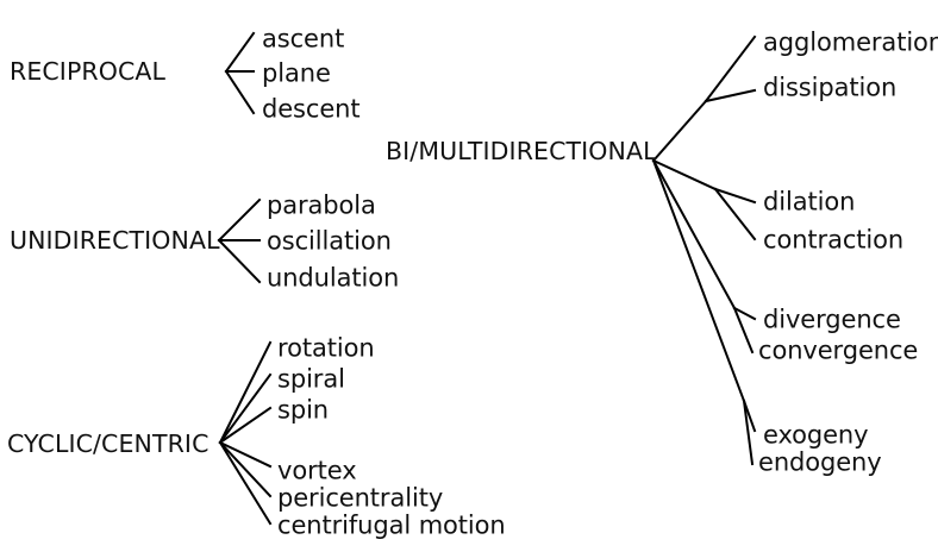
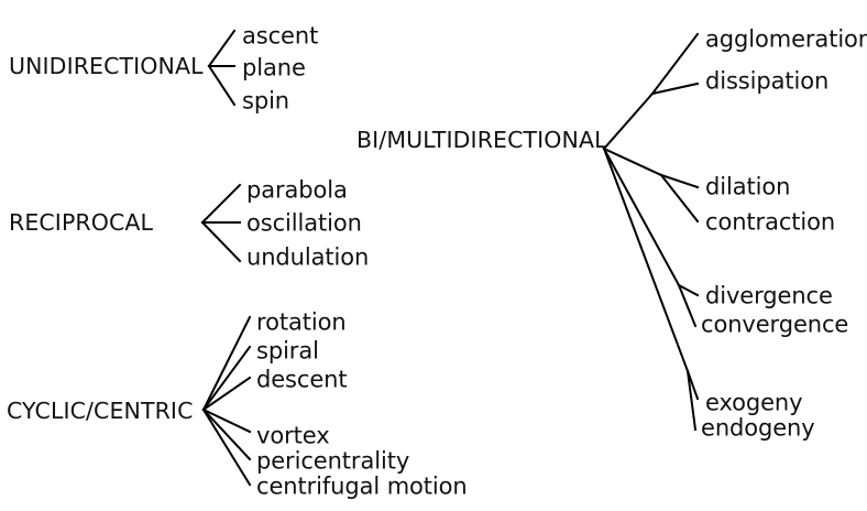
- RECIPROCAL
+ UNIDIRECTIONAL
  ascent
  plane
- descent
+ spin
- UNIDIRECTIONAL
+ RECIPROCAL
  parabola
  oscillation
  undulation
  CYCLIC/CENTRIC
  rotation
  spiral
- spin
+ descent
  vortex
  pericentrality
  centrifugal motion
  BI/MULTIDIRECTIONAL
  agglomeration
  dissipation
  dilation
  contraction
  divergence
  convergence
  exogeny
  endogeny
